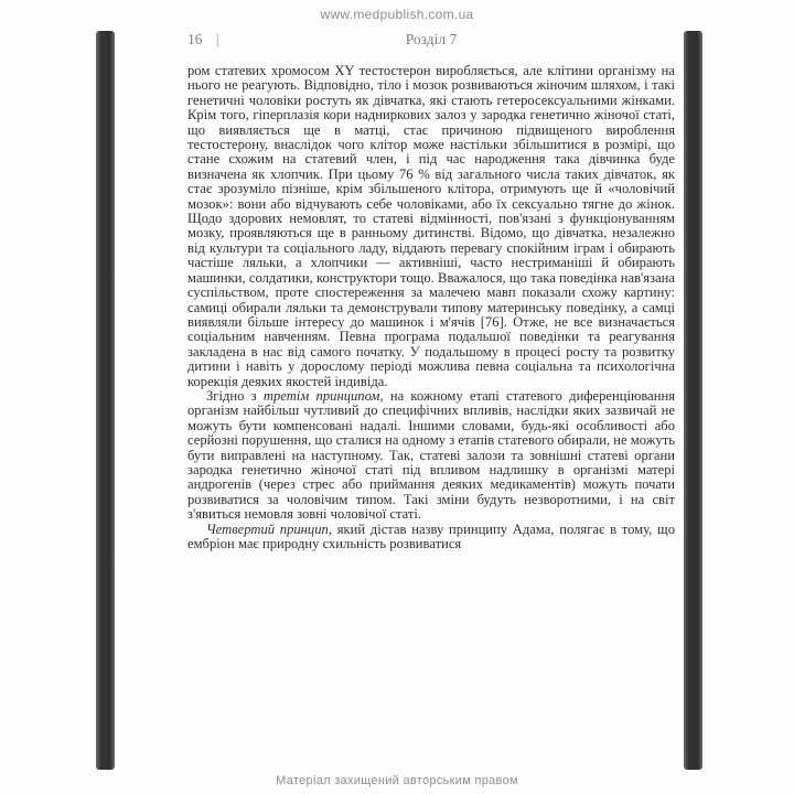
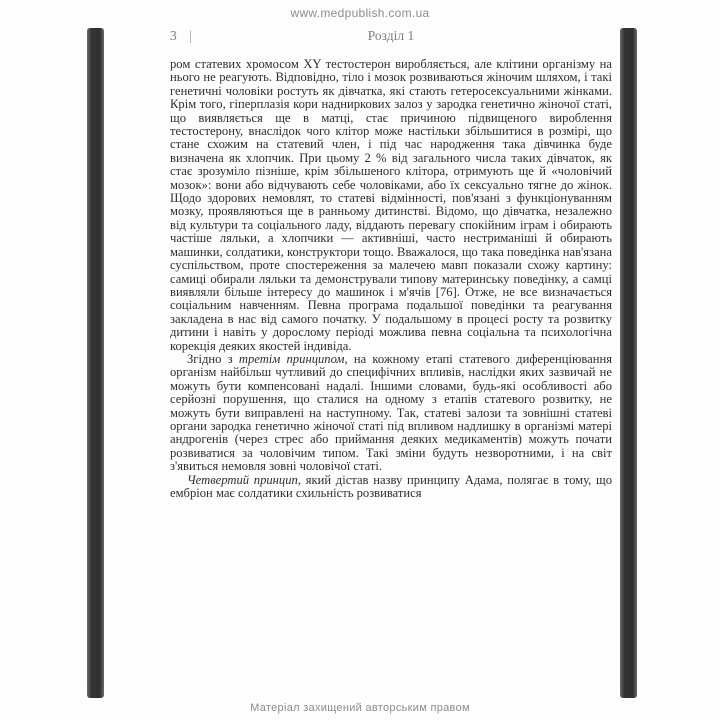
  www.medpublish.com.ua
- 16 |
+ 3 |
- Розділ 7
+ Розділ 1
- ром статевих хромосом XY тестостерон виробляється, але клітини організму на нього не реагують. Відповідно, тіло і мозок розвиваються жіночим шляхом, і такі генетичні чоловіки ростуть як дівчатка, які стають гетеросексуальними жінками. Крім того, гіперплазія кори надниркових залоз у зародка генетично жіночої статі, що виявляється ще в матці, стає причиною підвищеного вироблення тестостерону, внаслідок чого клітор може настільки збільшитися в розмірі, що стане схожим на статевий член, і під час народження така дівчинка буде визначена як хлопчик. При цьому 76 % від загального числа таких дівчаток, як стає зрозуміло пізніше, крім збільшеного клітора, отримують ще й «чоловічий мозок»: вони або відчувають себе чоловіками, або їх сексуально тягне до жінок. Щодо здорових немовлят, то статеві відмінності, пов'язані з функціонуванням мозку, проявляються ще в ранньому дитинстві. Відомо, що дівчатка, незалежно від культури та соціального ладу, віддають перевагу спокійним іграм і обирають частіше ляльки, а хлопчики — активніші, часто нестриманіші й обирають машинки, солдатики, конструктори тощо. Вважалося, що така поведінка нав'язана суспільством, проте спостереження за малечею мавп показали схожу картину: самиці обирали ляльки та демонстрували типову материнську поведінку, а самці виявляли більше інтересу до машинок і м'ячів [76]. Отже, не все визначається соціальним навченням. Певна програма подальшої поведінки та реагування закладена в нас від самого початку. У подальшому в процесі росту та розвитку дитини і навіть у дорослому періоді можлива певна соціальна та психологічна корекція деяких якостей індивіда.
+ ром статевих хромосом XY тестостерон виробляється, але клітини організму на нього не реагують. Відповідно, тіло і мозок розвиваються жіночим шляхом, і такі генетичні чоловіки ростуть як дівчатка, які стають гетеросексуальними жінками. Крім того, гіперплазія кори надниркових залоз у зародка генетично жіночої статі, що виявляється ще в матці, стає причиною підвищеного вироблення тестостерону, внаслідок чого клітор може настільки збільшитися в розмірі, що стане схожим на статевий член, і під час народження така дівчинка буде визначена як хлопчик. При цьому 2 % від загального числа таких дівчаток, як стає зрозуміло пізніше, крім збільшеного клітора, отримують ще й «чоловічий мозок»: вони або відчувають себе чоловіками, або їх сексуально тягне до жінок. Щодо здорових немовлят, то статеві відмінності, пов'язані з функціонуванням мозку, проявляються ще в ранньому дитинстві. Відомо, що дівчатка, незалежно від культури та соціального ладу, віддають перевагу спокійним іграм і обирають частіше ляльки, а хлопчики — активніші, часто нестриманіші й обирають машинки, солдатики, конструктори тощо. Вважалося, що така поведінка нав'язана суспільством, проте спостереження за малечею мавп показали схожу картину: самиці обирали ляльки та демонстрували типову материнську поведінку, а самці виявляли більше інтересу до машинок і м'ячів [76]. Отже, не все визначається соціальним навченням. Певна програма подальшої поведінки та реагування закладена в нас від самого початку. У подальшому в процесі росту та розвитку дитини і навіть у дорослому періоді можлива певна соціальна та психологічна корекція деяких якостей індивіда.
- Згідно з третім принципом, на кожному етапі статевого диференціювання організм найбільш чутливий до специфічних впливів, наслідки яких зазвичай не можуть бути компенсовані надалі. Іншими словами, будь-які особливості або серйозні порушення, що сталися на одному з етапів статевого обирали, не можуть бути виправлені на наступному. Так, статеві залози та зовнішні статеві органи зародка генетично жіночої статі під впливом надлишку в організмі матері андрогенів (через стрес або приймання деяких медикаментів) можуть почати розвиватися за чоловічим типом. Такі зміни будуть незворотними, і на світ з'явиться немовля зовні чоловічої статі.
+ Згідно з третім принципом, на кожному етапі статевого диференціювання організм найбільш чутливий до специфічних впливів, наслідки яких зазвичай не можуть бути компенсовані надалі. Іншими словами, будь-які особливості або серйозні порушення, що сталися на одному з етапів статевого розвитку, не можуть бути виправлені на наступному. Так, статеві залози та зовнішні статеві органи зародка генетично жіночої статі під впливом надлишку в організмі матері андрогенів (через стрес або приймання деяких медикаментів) можуть почати розвиватися за чоловічим типом. Такі зміни будуть незворотними, і на світ з'явиться немовля зовні чоловічої статі.
- Четвертий принцип, який дістав назву принципу Адама, полягає в тому, що ембріон має природну схильність розвиватися
+ Четвертий принцип, який дістав назву принципу Адама, полягає в тому, що ембріон має солдатики схильність розвиватися
  Матеріал захищений авторським правом
